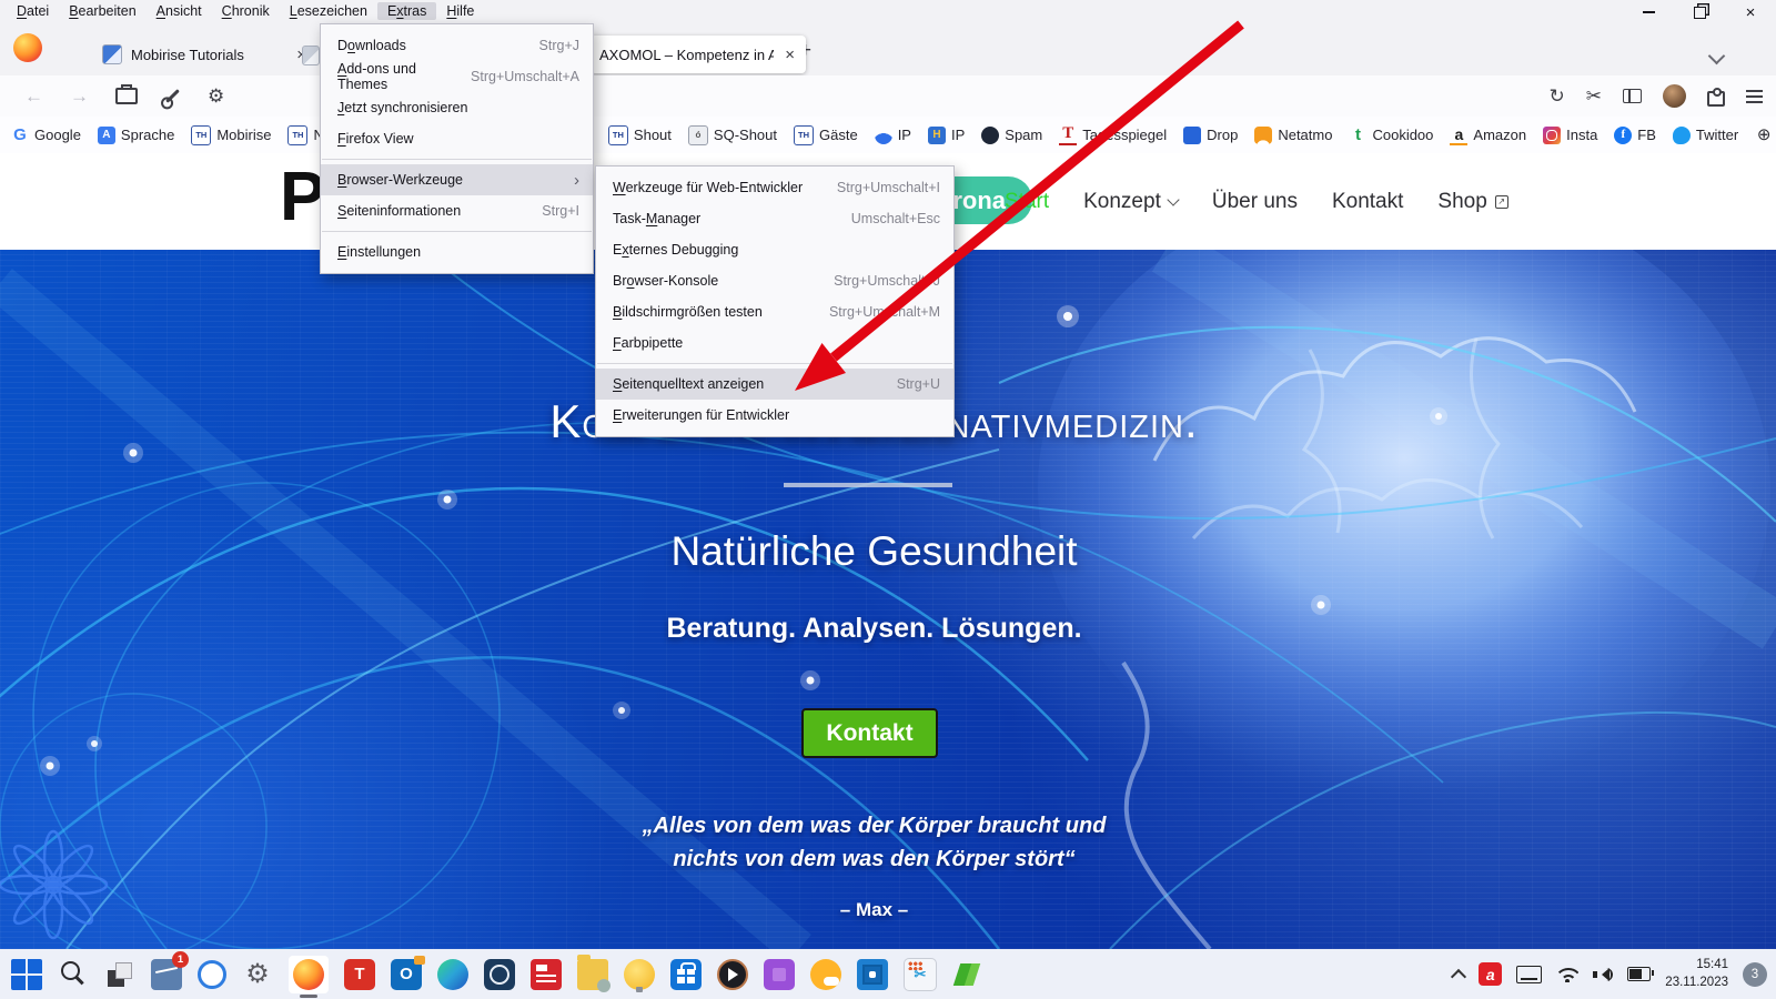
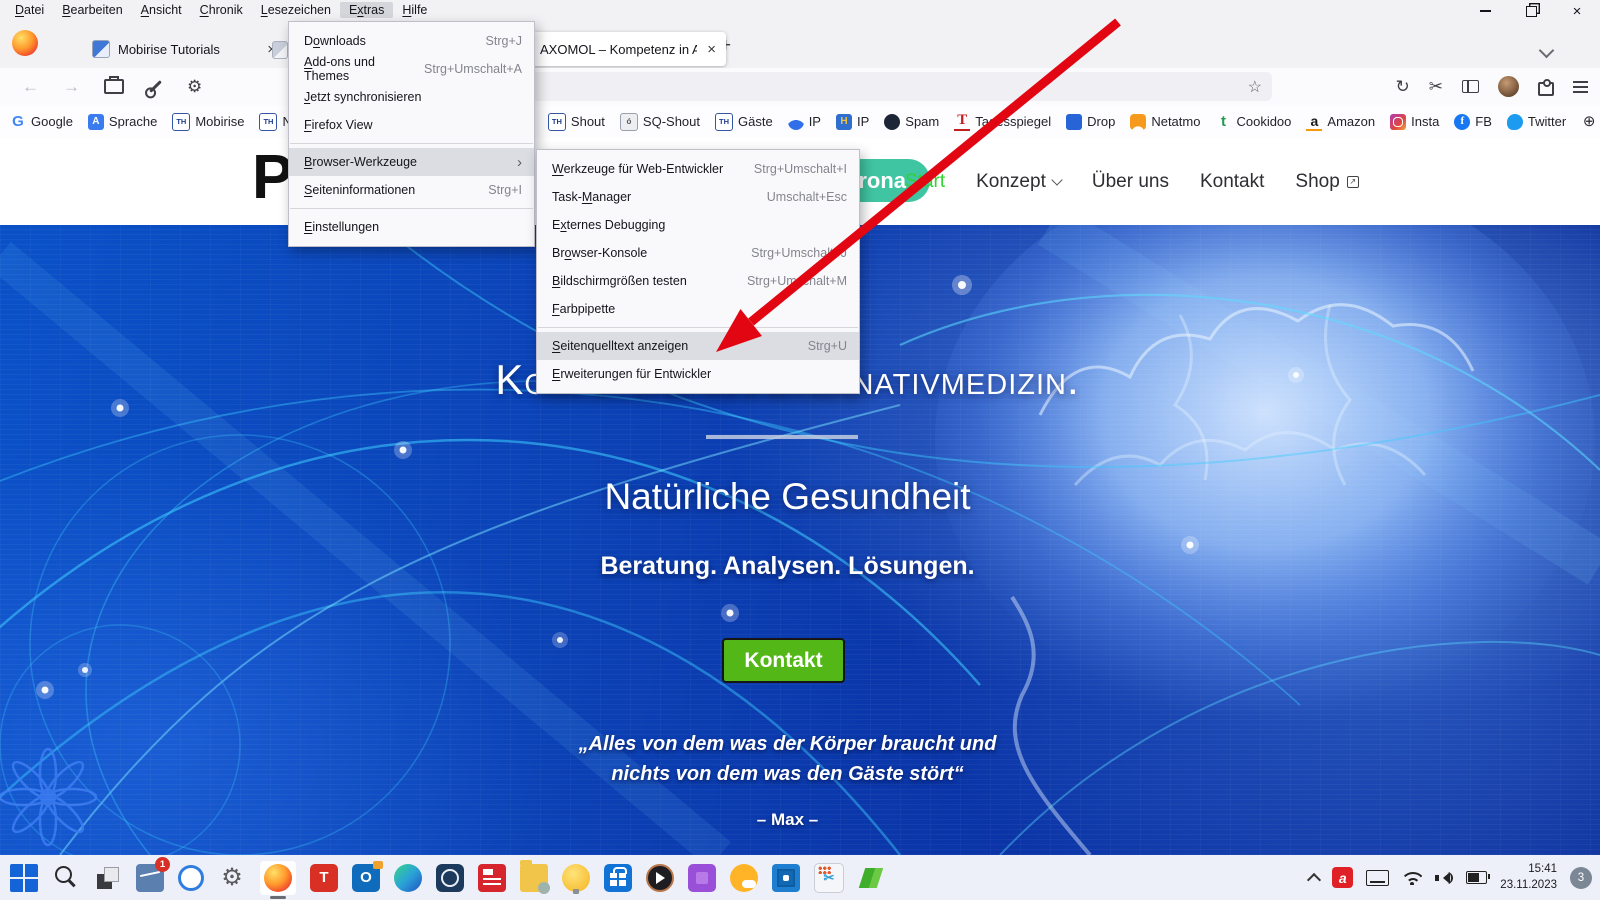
  Datei
  Bearbeiten
  Ansicht
  Chronik
  Lesezeichen
  Extras
  Hilfe
  ×
  Mobirise Tutorials
  AXOMOL – Kompetenz in A
  ×
  ←
  →
  ⚙
+ ☆
  ↻
  ✂
  G
  Google
  A
  Sprache
  TH
  Mobirise
  TH
  TH
  Shout
  ó
  SQ-Shout
  TH
  Gäste
  IP
  H
  IP
  Spam
  T
  Tasspiegel
  Drop
  Netatmo
  t
  Cookidoo
  a
  Amazon
  Insta
  f
  FB
  Twitter
  ⊕
  P
  rona
  Konzept
  Über uns
  Kontakt
  Shop
  ↗
  Natürliche Gesundheit
  Beratung. Analysen. Lösungen.
  Kontakt
  „Alles von dem was der Körper braucht und
- nichts von dem was den Körper stört“
+ nichts von dem was den Gäste stört“
  – Max –
  Downloads
  Strg+J
  Add-ons und Themes
  Strg+Umschalt+A
  Jetzt synchronisieren
  Firefox View
  Browser-Werkzeuge
  ›
  Seiteninformationen
  Strg+I
  Einstellungen
  Werkzeuge für Web-Entwickler
  Strg+Umschalt+I
  Task-Manager
  Umschalt+Esc
  Externes Debugging
  Browser-Konsole
  Strg+UmschaJ
  Bildschirmgrößen testen
  Strg+Umhalt+M
  Farbpipette
  Seitenquelltext anzeigen
  Strg+U
  Erweiterungen für Entwickler
  1
  ⚙
  T
  O
  ✂
  a
  15:41
  23.11.2023
  3
